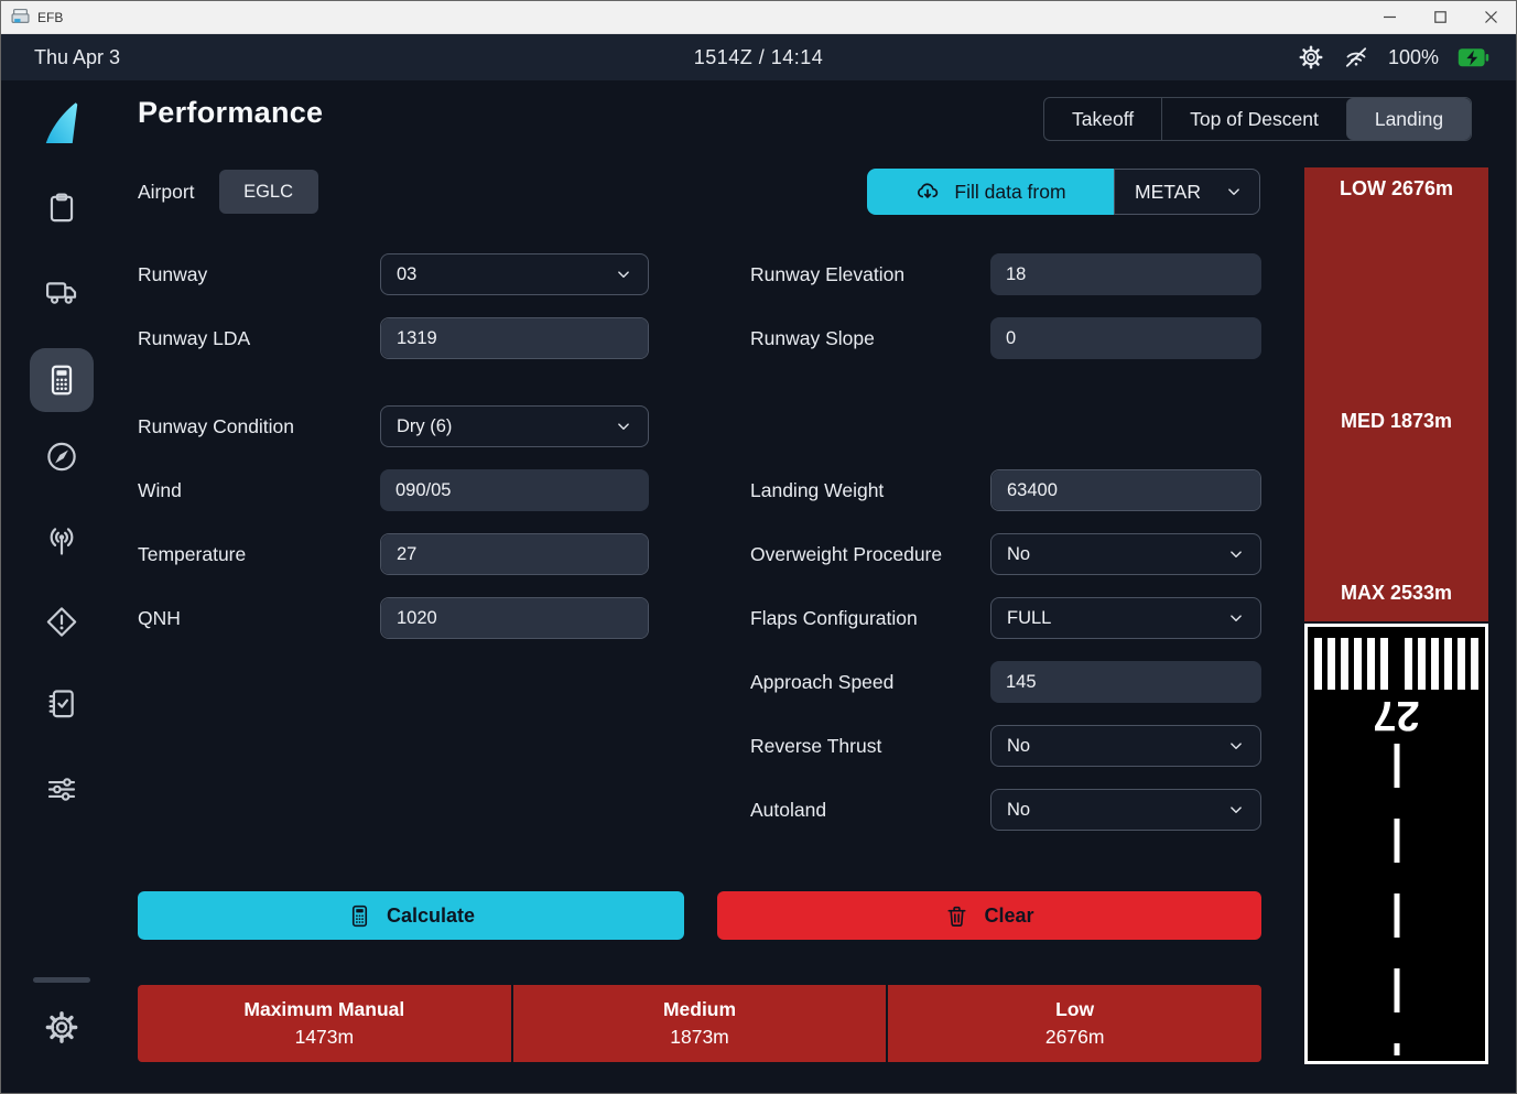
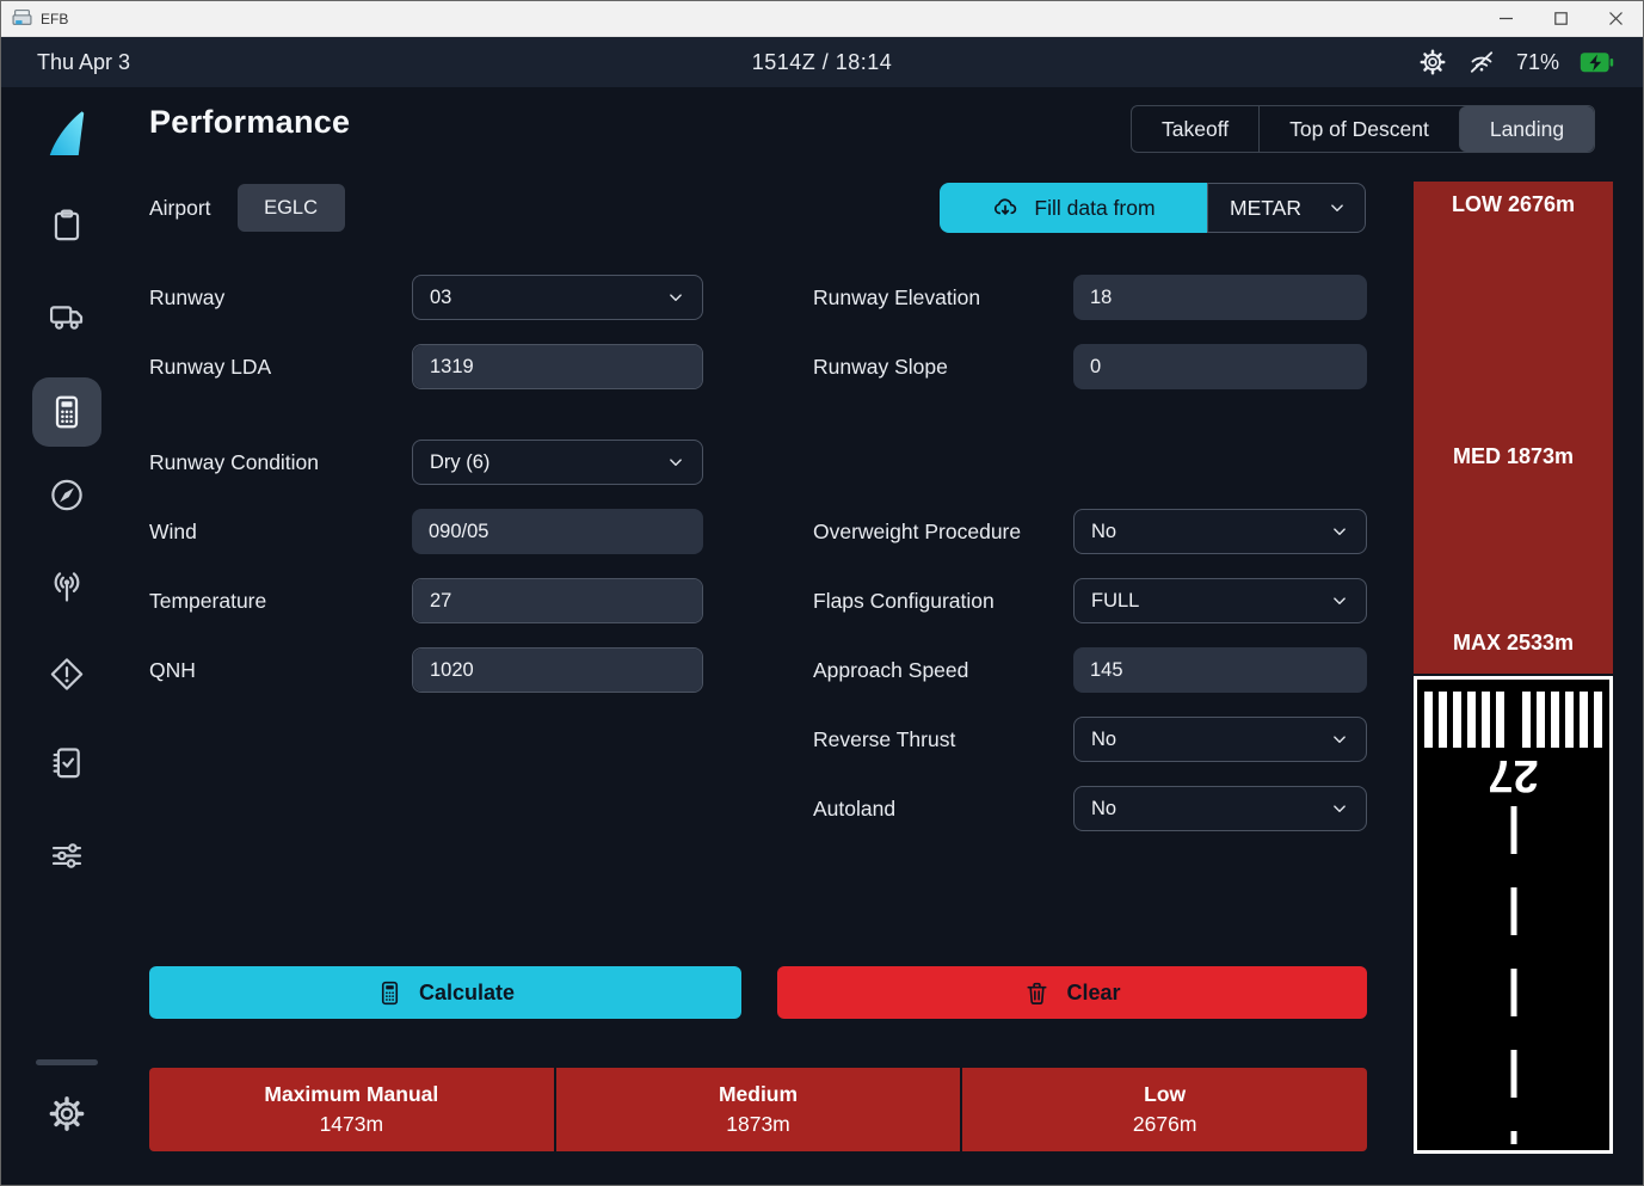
  EFB
  Thu Apr 3
- 1514Z / 14:14
+ 1514Z / 18:14
- 100%
+ 71%
  Performance
  Takeoff
  Top of Descent
  Landing
  Airport
  EGLC
  Fill data from
  METAR
  Runway
  03
  Runway LDA
  1319
  Runway Condition
  Dry (6)
  Wind
  090/05
  Temperature
  27
  QNH
  1020
  Runway Elevation
  18
  Runway Slope
  0
- Landing Weight
- 63400
  Overweight Procedure
  No
  Flaps Configuration
  FULL
  Approach Speed
  145
  Reverse Thrust
  No
  Autoland
  No
  Calculate
  Clear
  Maximum Manual
  1473m
  Medium
  1873m
  Low
  2676m
  LOW 2676m
  MED 1873m
  MAX 2533m
